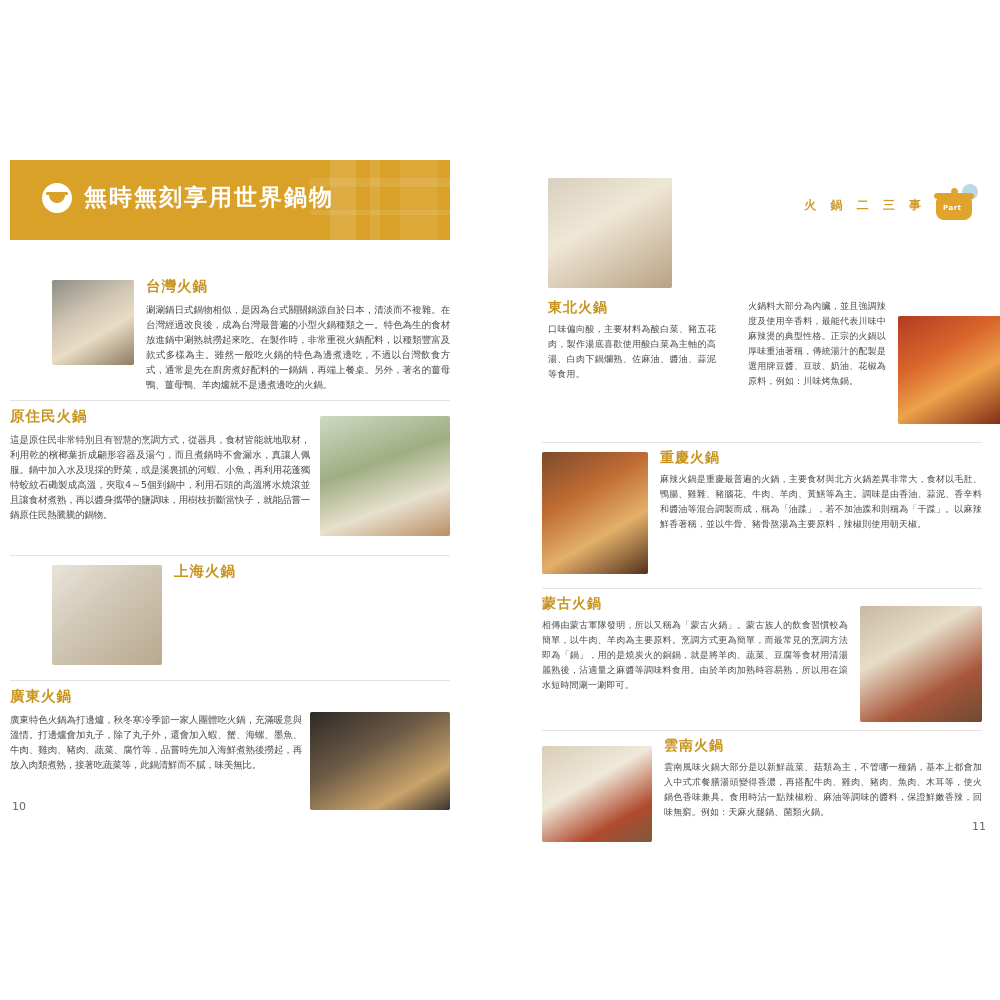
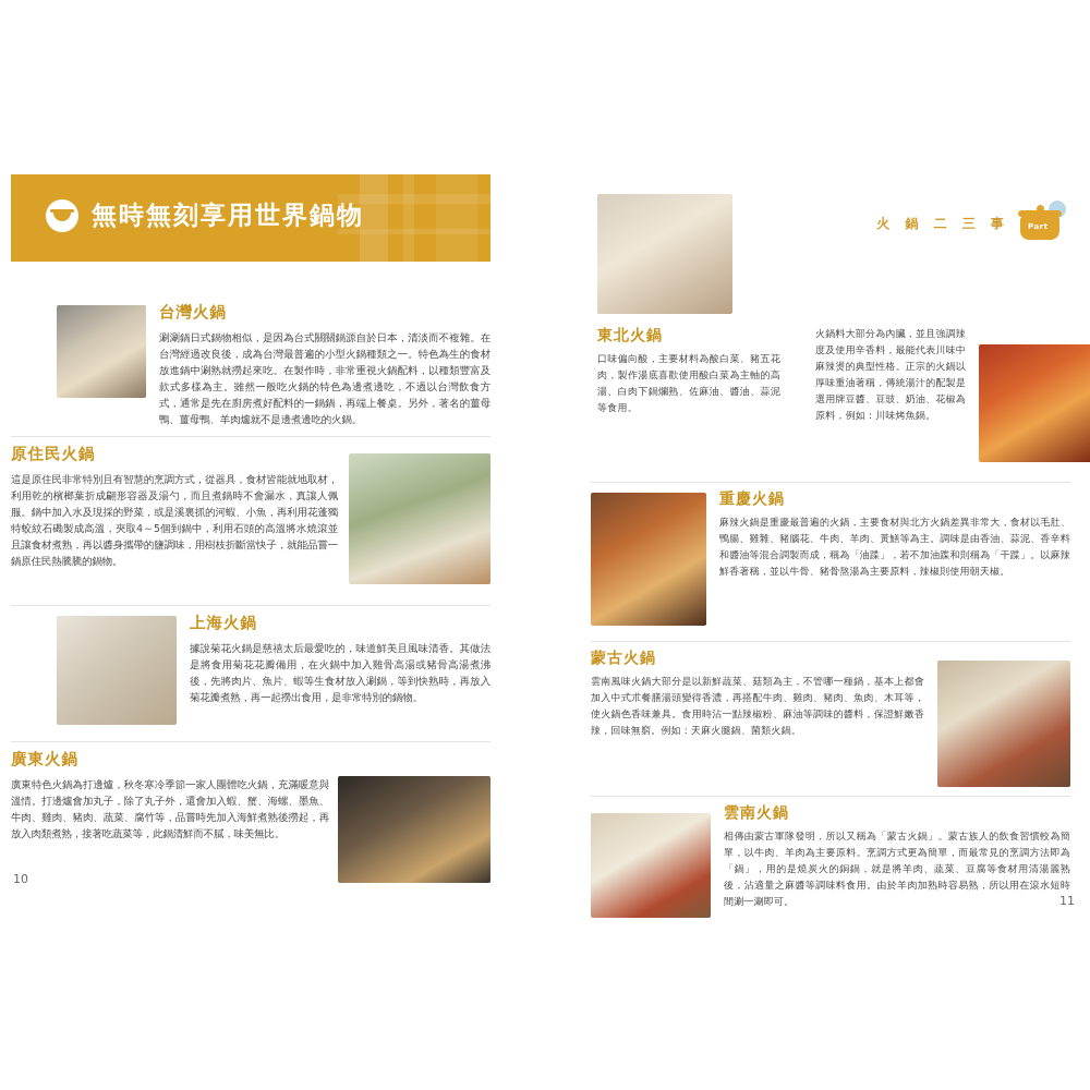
  無時無刻享用世界鍋物
  台灣火鍋
  涮涮鍋日式鍋物相似，是因為台式關關鍋源自於日本，清淡而不複雜。在台灣經過改良後，成為台灣最普遍的小型火鍋種類之一。特色為生的食材放進鍋中涮熟就撈起來吃。在製作時，非常重視火鍋配料，以種類豐富及款式多樣為主。雖然一般吃火鍋的特色為邊煮邊吃，不過以台灣飲食方式，通常是先在廚房煮好配料的一鍋鍋，再端上餐桌。另外，著名的薑母鴨、薑母鴨、羊肉爐就不是邊煮邊吃的火鍋。
  原住民火鍋
  這是原住民非常特別且有智慧的烹調方式，從器具，食材皆能就地取材，利用乾的檳榔葉折成翩形容器及湯勺，而且煮鍋時不會漏水，真讓人佩服。鍋中加入水及現採的野菜，或是溪裏抓的河蝦、小魚，再利用花蓬獨特蛟紋石磡製成高溫，夾取4～5個到鍋中，利用石頭的高溫將水燒滾並且讓食材煮熟，再以醬身攜帶的鹽調味，用樹枝折斷當快子，就能品嘗一鍋原住民熱騰騰的鍋物。
  上海火鍋
+ 據說菊花火鍋是慈禧太后最愛吃的，味道鮮美且風味清香。其做法是將食用菊花花瓣備用，在火鍋中加入雞骨高湯或豬骨高湯煮沸後，先將肉片、魚片、蝦等生食材放入涮鍋，等到快熟時，再放入菊花瓣煮熟，再一起撈出食用，是非常特別的鍋物。
  廣東火鍋
  廣東特色火鍋為打邊爐，秋冬寒冷季節一家人團體吃火鍋，充滿暖意與溫情。打邊爐會加丸子，除了丸子外，還會加入蝦、蟹、海螺、墨魚、牛肉、雞肉、豬肉、蔬菜、腐竹等，品嘗時先加入海鮮煮熟後撈起，再放入肉類煮熟，接著吃蔬菜等，此鍋清鮮而不膩，味美無比。
  10
  火 鍋 二 三 事
  Part
  東北火鍋
  口味偏向酸，主要材料為酸白菜、豬五花肉，製作湯底喜歡使用酸白菜為主軸的高湯、白肉下鍋爛熟、佐麻油、醬油、蒜泥等食用。
  火鍋料大部分為內臟，並且強調辣度及使用辛香料，最能代表川味中麻辣燙的典型性格。正宗的火鍋以厚味重油著稱，傳統湯汁的配製是選用牌豆醬、豆豉、奶油、花椒為原料，例如：川味烤魚鍋。
  重慶火鍋
  麻辣火鍋是重慶最普遍的火鍋，主要食材與北方火鍋差異非常大，食材以毛肚、鴨腸、雞雜、豬腦花、牛肉、羊肉、黃鱔等為主。調味是由香油、蒜泥、香辛料和醬油等混合調製而成，稱為「油蹀」，若不加油蹀和則稱為「干蹀」。以麻辣鮮香著稱，並以牛骨、豬骨熬湯為主要原料，辣椒則使用朝天椒。
  蒙古火鍋
- 相傳由蒙古軍隊發明，所以又稱為「蒙古火鍋」。蒙古族人的飲食習慣較為簡單，以牛肉、羊肉為主要原料。烹調方式更為簡單，而最常見的烹調方法即為「鍋」，用的是燒炭火的銅鍋，就是將羊肉、蔬菜、豆腐等食材用清湯麗熟後，沾適量之麻醬等調味料食用。由於羊肉加熟時容易熟，所以用在滾水短時間涮一涮即可。
+ 雲南風味火鍋大部分是以新鮮蔬菜、菇類為主，不管哪一種鍋，基本上都會加入中式朮餐膳湯頭變得香濃，再搭配牛肉、雞肉、豬肉、魚肉、木耳等，使火鍋色香味兼具。食用時沾一點辣椒粉、麻油等調味的醬料，保證鮮嫩香辣，回味無窮。例如：天麻火腿鍋、菌類火鍋。
  雲南火鍋
- 雲南風味火鍋大部分是以新鮮蔬菜、菇類為主，不管哪一種鍋，基本上都會加入中式朮餐膳湯頭變得香濃，再搭配牛肉、雞肉、豬肉、魚肉、木耳等，使火鍋色香味兼具。食用時沾一點辣椒粉、麻油等調味的醬料，保證鮮嫩香辣，回味無窮。例如：天麻火腿鍋、菌類火鍋。
+ 相傳由蒙古軍隊發明，所以又稱為「蒙古火鍋」。蒙古族人的飲食習慣較為簡單，以牛肉、羊肉為主要原料。烹調方式更為簡單，而最常見的烹調方法即為「鍋」，用的是燒炭火的銅鍋，就是將羊肉、蔬菜、豆腐等食材用清湯麗熟後，沾適量之麻醬等調味料食用。由於羊肉加熟時容易熟，所以用在滾水短時間涮一涮即可。
  11
